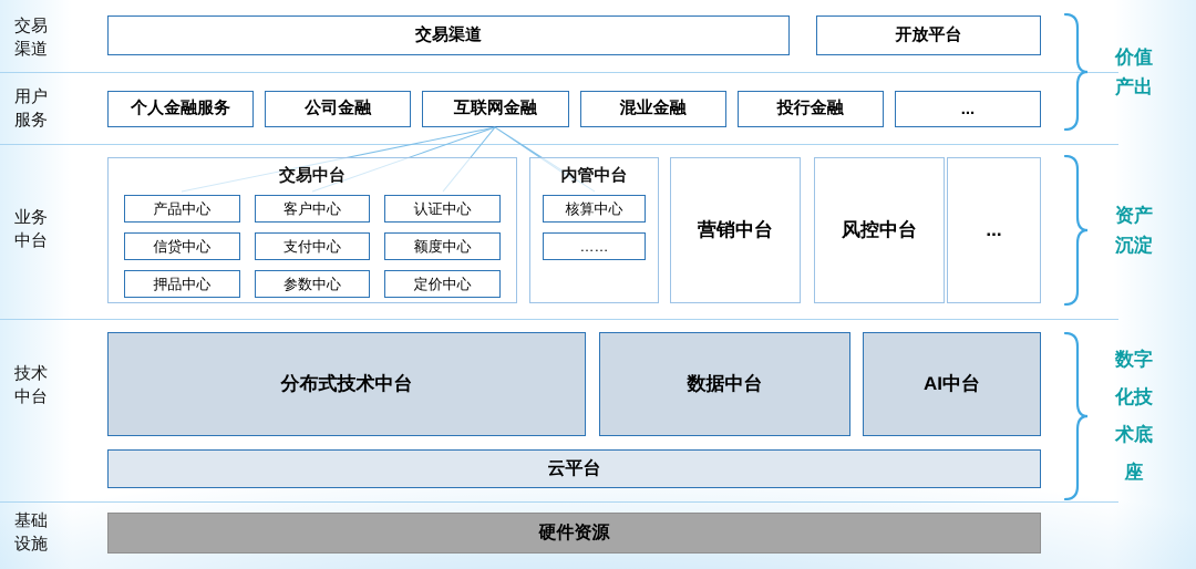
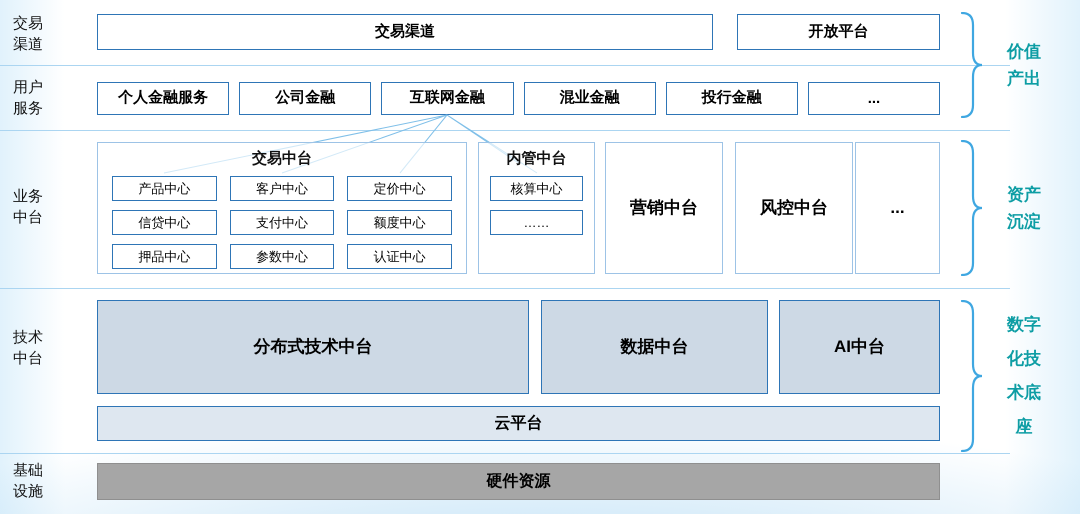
  交易渠道
  用户服务
  业务中台
  技术中台
  基础设施
  交易渠道
  开放平台
  个人金融服务
  公司金融
  互联网金融
  混业金融
  投行金融
  ...
  交易中台
  产品中心
  客户中心
- 认证中心
+ 定价中心
  信贷中心
  支付中心
  额度中心
  押品中心
  参数中心
- 定价中心
+ 认证中心
  内管中台
  核算中心
  ……
  营销中台
  风控中台
  ...
  分布式技术中台
  数据中台
  AI中台
  云平台
  硬件资源
  价值产出
  资产沉淀
  数字化技术底座
